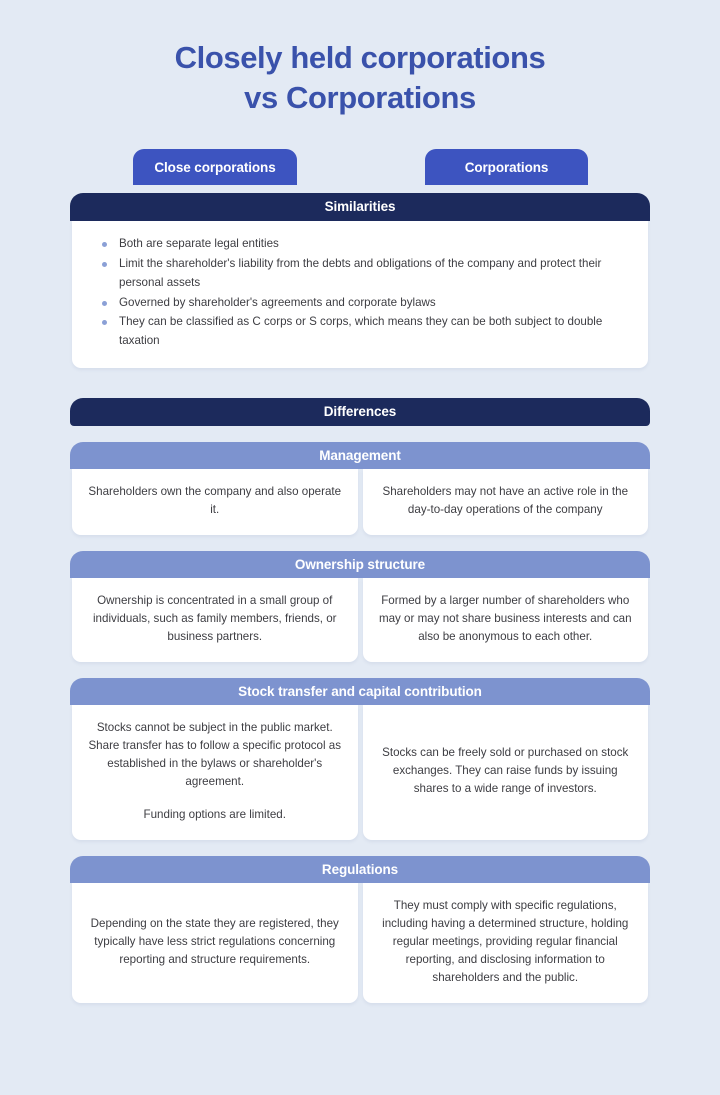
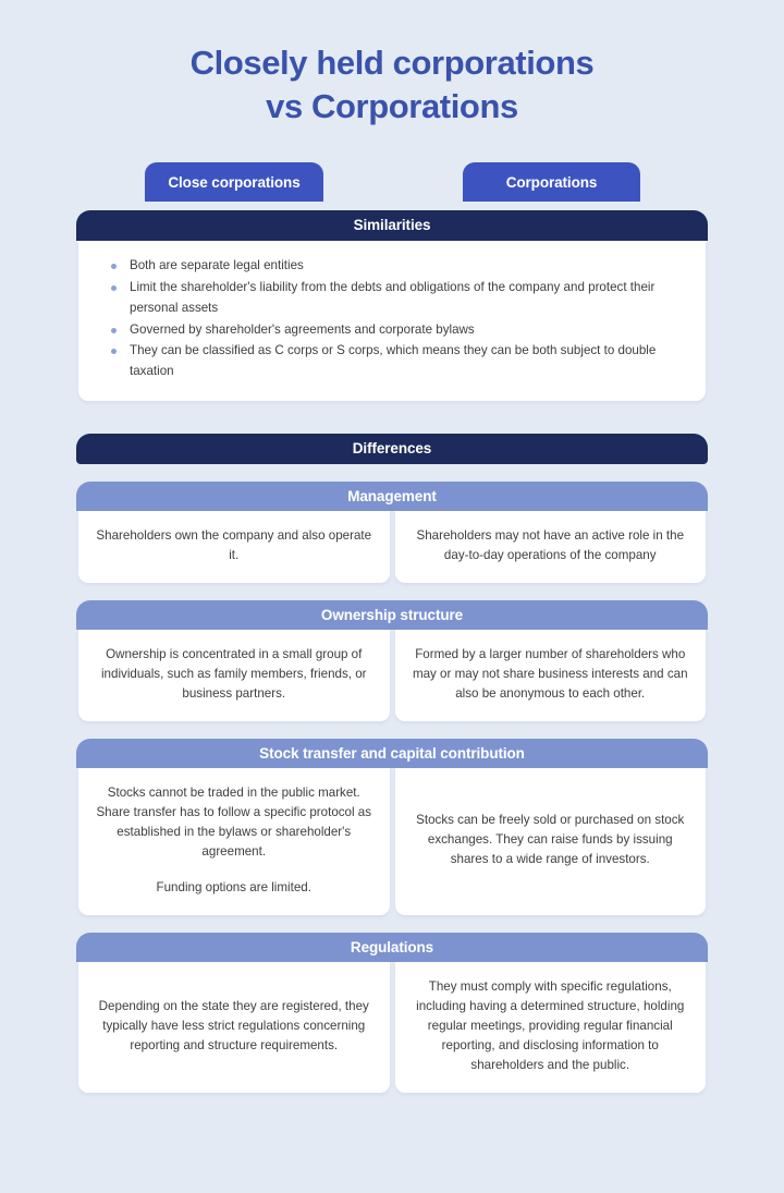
  Closely held corporations
  vs Corporations
  Close corporations
  Corporations
  Similarities
  Both are separate legal entities
  Limit the shareholder's liability from the debts and obligations of the company and protect their personal assets
  Governed by shareholder's agreements and corporate bylaws
  They can be classified as C corps or S corps, which means they can be both subject to double taxation
  Differences
  Management
  Shareholders own the company and also operate it.
  Shareholders may not have an active role in the day-to-day operations of the company
  Ownership structure
  Ownership is concentrated in a small group of individuals, such as family members, friends, or business partners.
  Formed by a larger number of shareholders who may or may not share business interests and can also be anonymous to each other.
  Stock transfer and capital contribution
- Stocks cannot be subject in the public market. Share transfer has to follow a specific protocol as established in the bylaws or shareholder's agreement.
+ Stocks cannot be traded in the public market. Share transfer has to follow a specific protocol as established in the bylaws or shareholder's agreement.
  Funding options are limited.
  Stocks can be freely sold or purchased on stock exchanges. They can raise funds by issuing shares to a wide range of investors.
  Regulations
  Depending on the state they are registered, they typically have less strict regulations concerning reporting and structure requirements.
  They must comply with specific regulations, including having a determined structure, holding regular meetings, providing regular financial reporting, and disclosing information to shareholders and the public.
